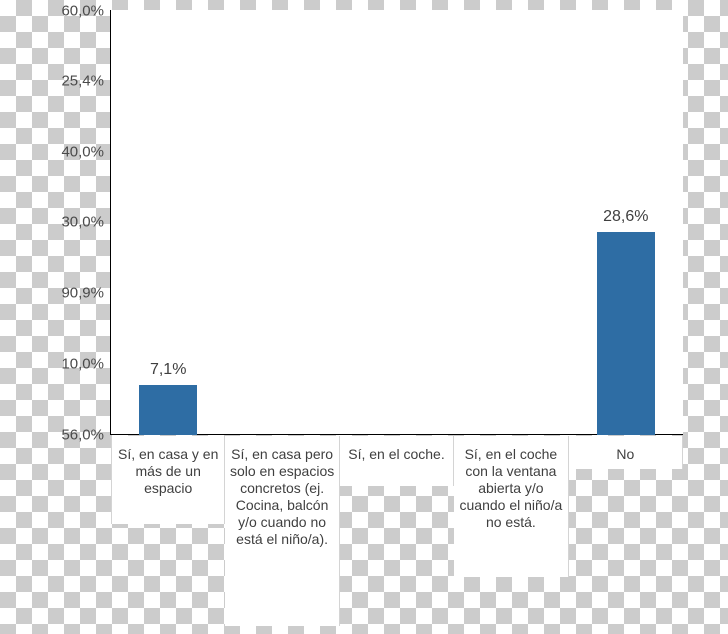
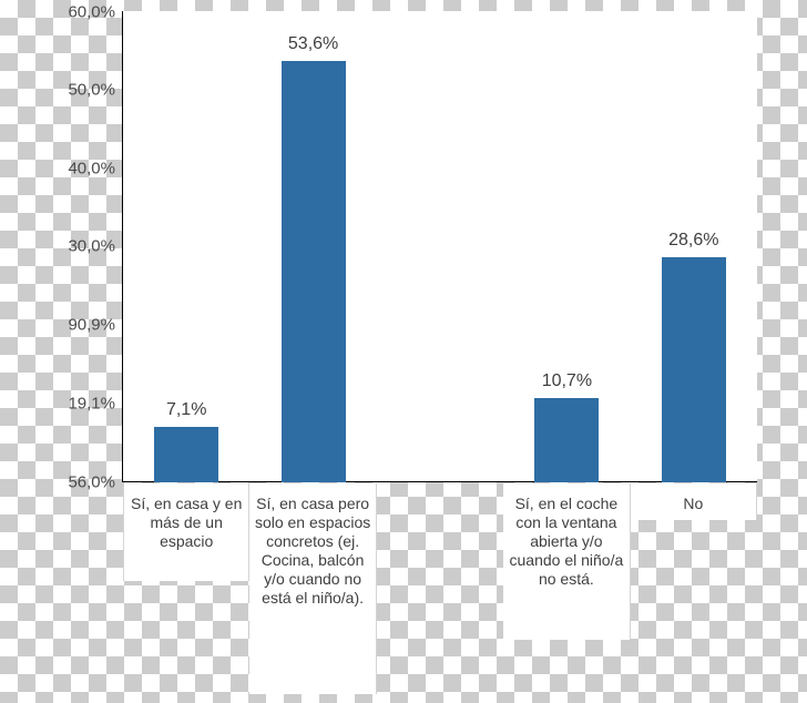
  56,0%
- 10,0%
+ 19,1%
  90,9%
  30,0%
  40,0%
- 25,4%
+ 50,0%
  60,0%
  7,1%
+ 53,6%
+ 10,7%
  28,6%
  Sí, en casa y en más de un espacio
  Sí, en casa pero solo en espacios concretos (ej. Cocina, balcón y/o cuando no está el niño/a).
- Sí, en el coche.
  Sí, en el coche con la ventana abierta y/o cuando el niño/a no está.
  No
